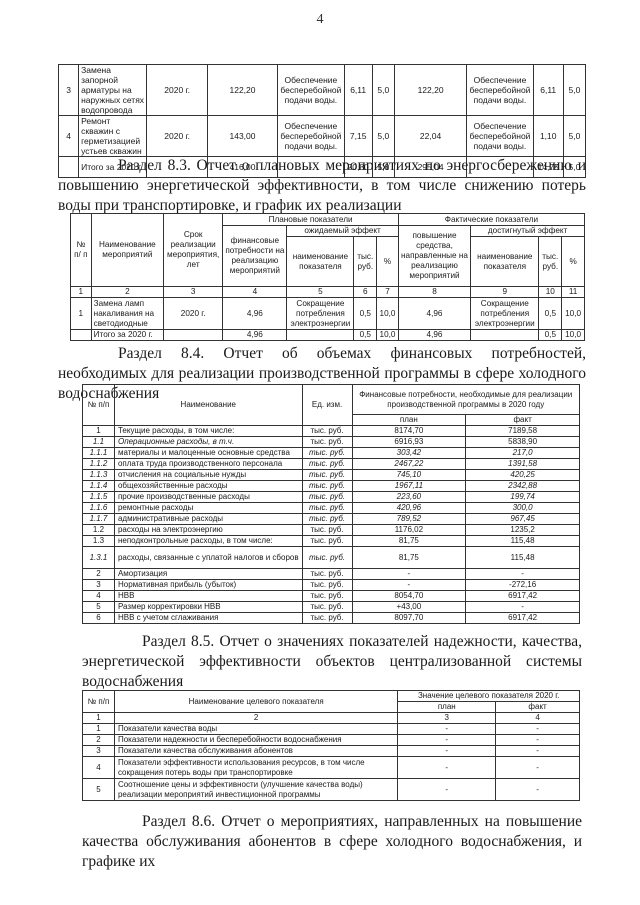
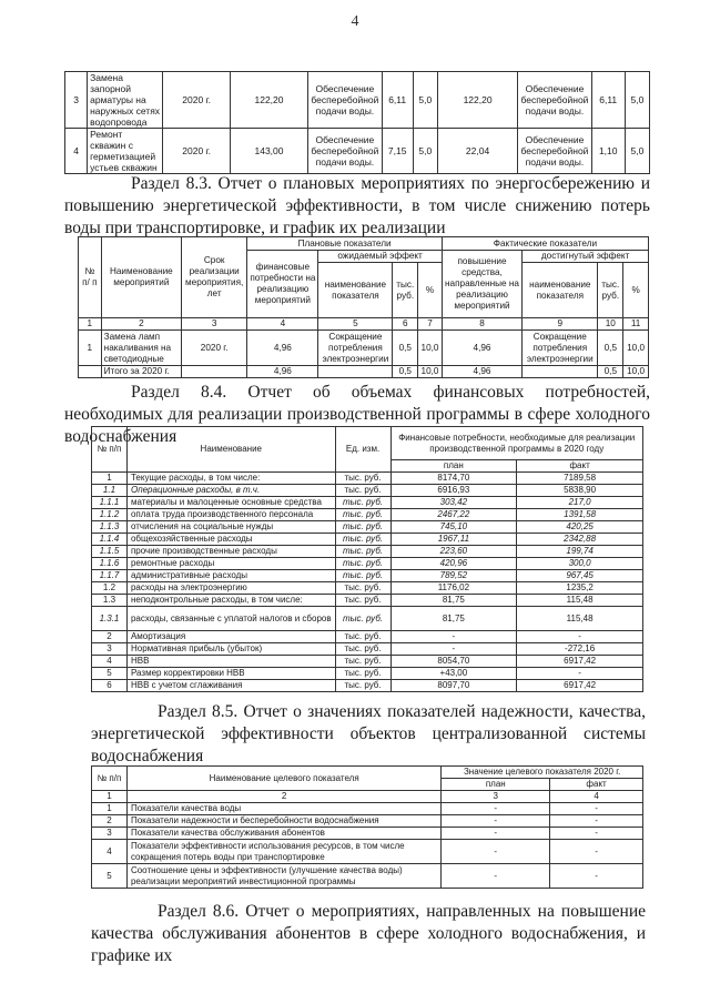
  4
  3	Замена запорной арматуры на наружных сетях водопровода	2020 г.	122,20	Обеспечение бесперебойной подачи воды.	6,11	5,0	122,20	Обеспечение бесперебойной подачи воды.	6,11	5,0
  4	Ремонт скважин с герметизацией устьев скважин	2020 г.	143,00	Обеспечение бесперебойной подачи воды.	7,15	5,0	22,04	Обеспечение бесперебойной подачи воды.	1,10	5,0
- 	Итого за 2020 г.		416,00	-	20,80	5,0	295,04		14,75	5,0
  Раздел 8.3. Отчет о плановых мероприятиях по энергосбережению и повышению энергетической эффективности, в том числе снижению потерь воды при транспортировке, и график их реализации
  № п/ п	Наименование мероприятий	Срок реализации мероприятия, лет	Плановые показатели	Фактические показатели
  финансовые потребности на реализацию мероприятий	ожидаемый эффект	повышение средства, направленные на реализацию мероприятий	достигнутый эффект
  наименование показателя	тыс. руб.	%	наименование показателя	тыс. руб.	%
  1	2	3	4	5	6	7	8	9	10	11
  1	Замена ламп накаливания на светодиодные	2020 г.	4,96	Сокращение потребления электроэнергии	0,5	10,0	4,96	Сокращение потребления электроэнергии	0,5	10,0
  	Итого за 2020 г.		4,96		0,5	10,0	4,96		0,5	10,0
  Раздел 8.4. Отчет об объемах финансовых потребностей, необходимых для реализации производственной программы в сфере холодного водоснабжения
  № п/п	Наименование	Ед. изм.	Финансовые потребности, необходимые для реализации производственной программы в 2020 году
  план	факт
  1	Текущие расходы, в том числе:	тыс. руб.	8174,70	7189,58
  1.1	Операционные расходы, в т.ч.	тыс. руб.	6916,93	5838,90
  1.1.1	материалы и малоценные основные средства	тыс. руб.	303,42	217,0
  1.1.2	оплата труда производственного персонала	тыс. руб.	2467,22	1391,58
  1.1.3	отчисления на социальные нужды	тыс. руб.	745,10	420,25
  1.1.4	общехозяйственные расходы	тыс. руб.	1967,11	2342,88
  1.1.5	прочие производственные расходы	тыс. руб.	223,60	199,74
  1.1.6	ремонтные расходы	тыс. руб.	420,96	300,0
  1.1.7	административные расходы	тыс. руб.	789,52	967,45
  1.2	расходы на электроэнергию	тыс. руб.	1176,02	1235,2
  1.3	неподконтрольные расходы, в том числе:	тыс. руб.	81,75	115,48
  1.3.1	расходы, связанные с уплатой налогов и сборов	тыс. руб.	81,75	115,48
  2	Амортизация	тыс. руб.	-	-
  3	Нормативная прибыль (убыток)	тыс. руб.	-	-272,16
  4	НВВ	тыс. руб.	8054,70	6917,42
  5	Размер корректировки НВВ	тыс. руб.	+43,00	-
  6	НВВ с учетом сглаживания	тыс. руб.	8097,70	6917,42
  Раздел 8.5. Отчет о значениях показателей надежности, качества, энергетической эффективности объектов централизованной системы водоснабжения
  № п/п	Наименование целевого показателя	Значение целевого показателя 2020 г.
  план	факт
  1	2	3	4
  1	Показатели качества воды	-	-
  2	Показатели надежности и бесперебойности водоснабжения	-	-
  3	Показатели качества обслуживания абонентов	-	-
  4	Показатели эффективности использования ресурсов, в том числе сокращения потерь воды при транспортировке	-	-
  5	Соотношение цены и эффективности (улучшение качества воды) реализации мероприятий инвестиционной программы	-	-
  Раздел 8.6. Отчет о мероприятиях, направленных на повышение качества обслуживания абонентов в сфере холодного водоснабжения, и графике их
